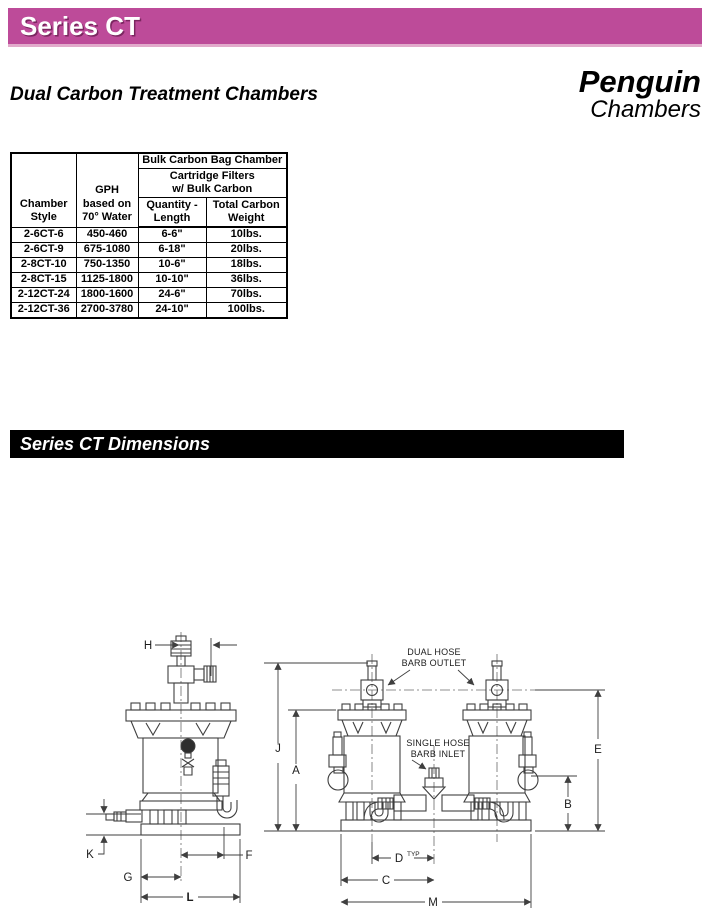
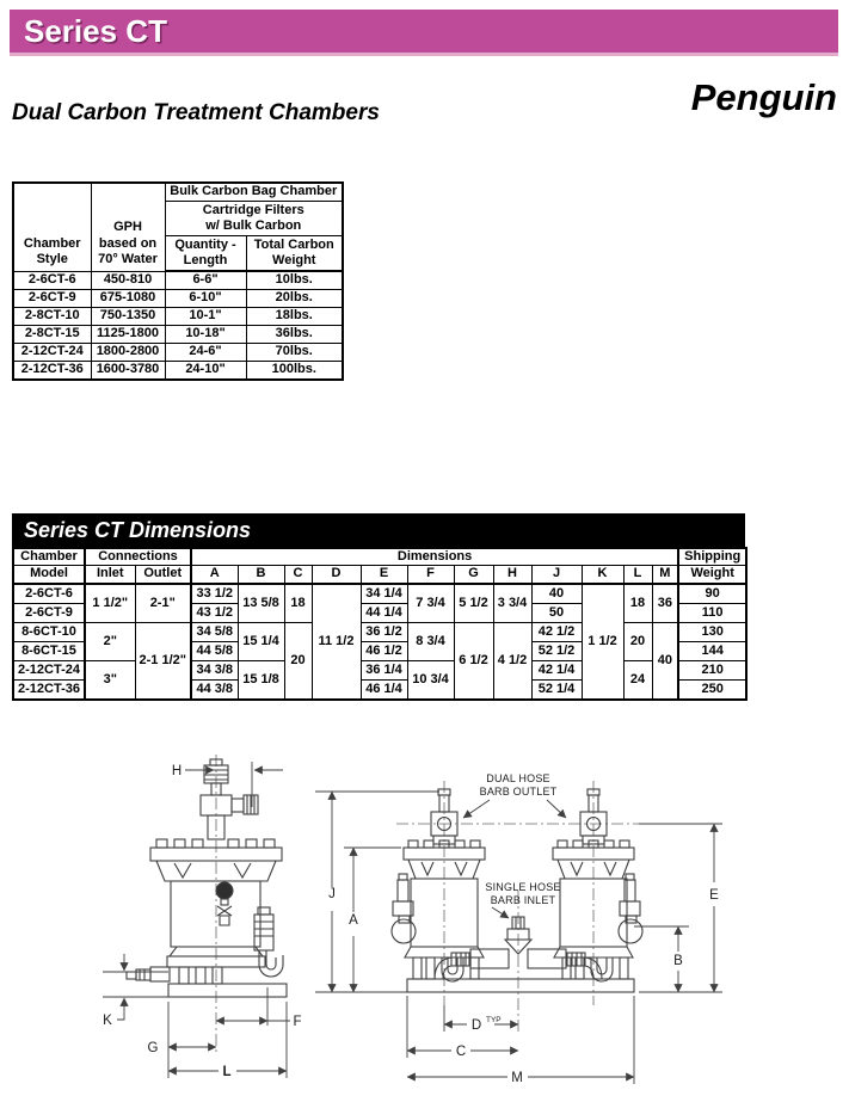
  Series CT
  Dual Carbon Treatment Chambers
  Penguin
- Chambers
  Chamber Style	GPH based on 70° Water	Bulk Carbon Bag Chamber
  Cartridge Filters w/ Bulk Carbon
  Quantity - Length	Total Carbon Weight
- 2-6CT-6	450-460	6-6"	10lbs.
+ 2-6CT-6	450-810	6-6"	10lbs.
- 2-6CT-9	675-1080	6-18"	20lbs.
+ 2-6CT-9	675-1080	6-10"	20lbs.
- 2-8CT-10	750-1350	10-6"	18lbs.
+ 2-8CT-10	750-1350	10-1"	18lbs.
- 2-8CT-15	1125-1800	10-10"	36lbs.
+ 2-8CT-15	1125-1800	10-18"	36lbs.
- 2-12CT-24	1800-1600	24-6"	70lbs.
+ 2-12CT-24	1800-2800	24-6"	70lbs.
- 2-12CT-36	2700-3780	24-10"	100lbs.
+ 2-12CT-36	1600-3780	24-10"	100lbs.
  Series CT Dimensions
+ Chamber	Connections	Dimensions	Shipping
+ Model	Inlet	Outlet	A	B	C	D	E	F	G	H	J	K	L	M	Weight
+ 2-6CT-6	1 1/2"	2-1"	33 1/2	13 5/8	18	11 1/2	34 1/4	7 3/4	5 1/2	3 3/4	40	1 1/2	18	36	90
+ 2-6CT-9	43 1/2	44 1/4	50	110
+ 8-6CT-10	2"	2-1 1/2"	34 5/8	15 1/4	20	36 1/2	8 3/4	6 1/2	4 1/2	42 1/2	20	40	130
+ 8-6CT-15	44 5/8	46 1/2	52 1/2	144
+ 2-12CT-24	3"	34 3/8	15 1/8	36 1/4	10 3/4	42 1/4	24	210
+ 2-12CT-36	44 3/8	46 1/4	52 1/4	250
  H
  K
  F
  G
  L
  J
  A
  DUAL HOSE
  BARB OUTLET
  SINGLE HOSE
  BARB INLET
  E
  B
  D
  C
  M
